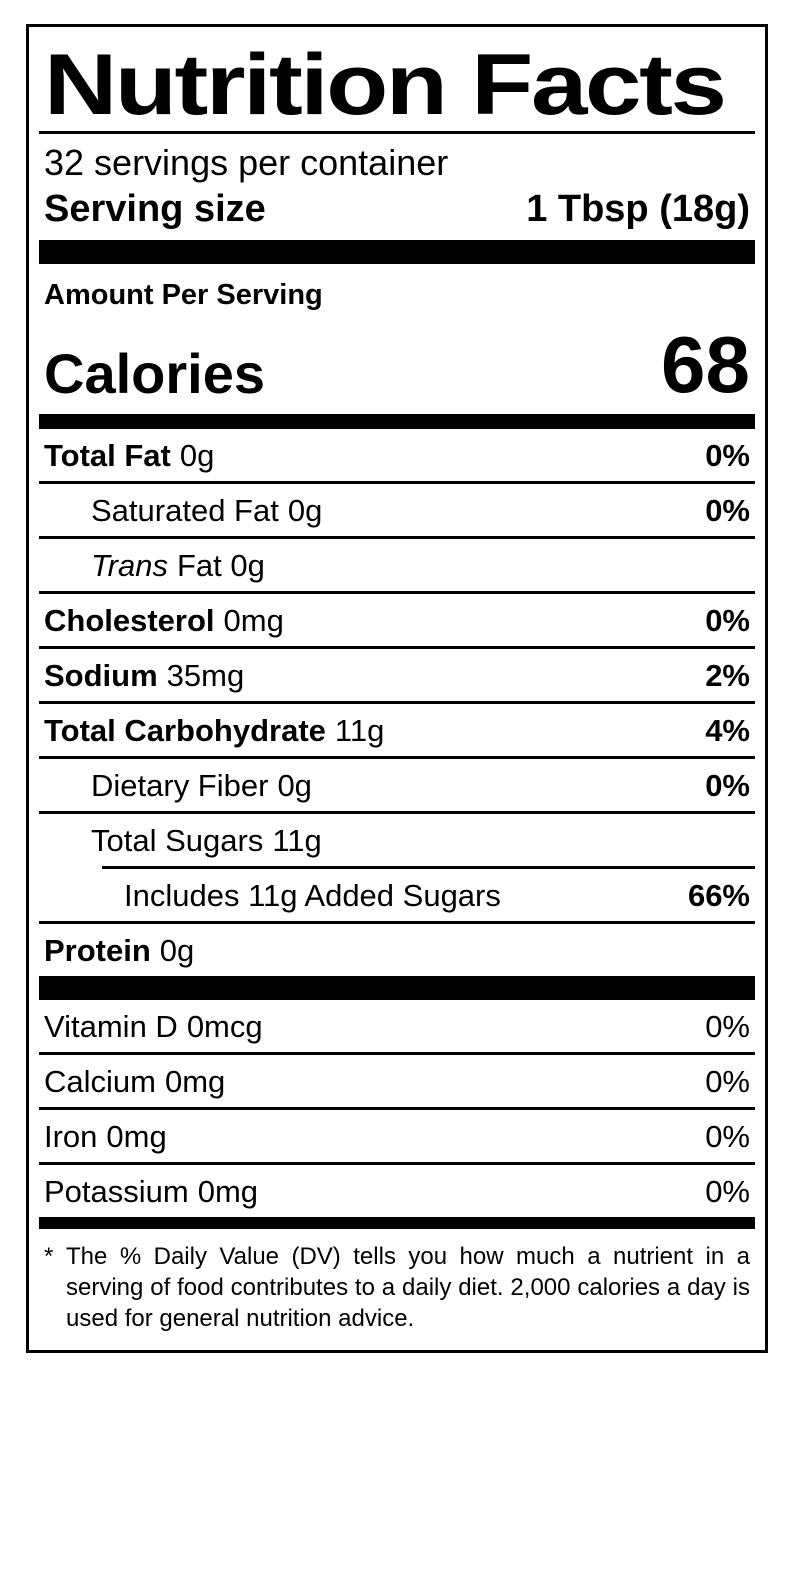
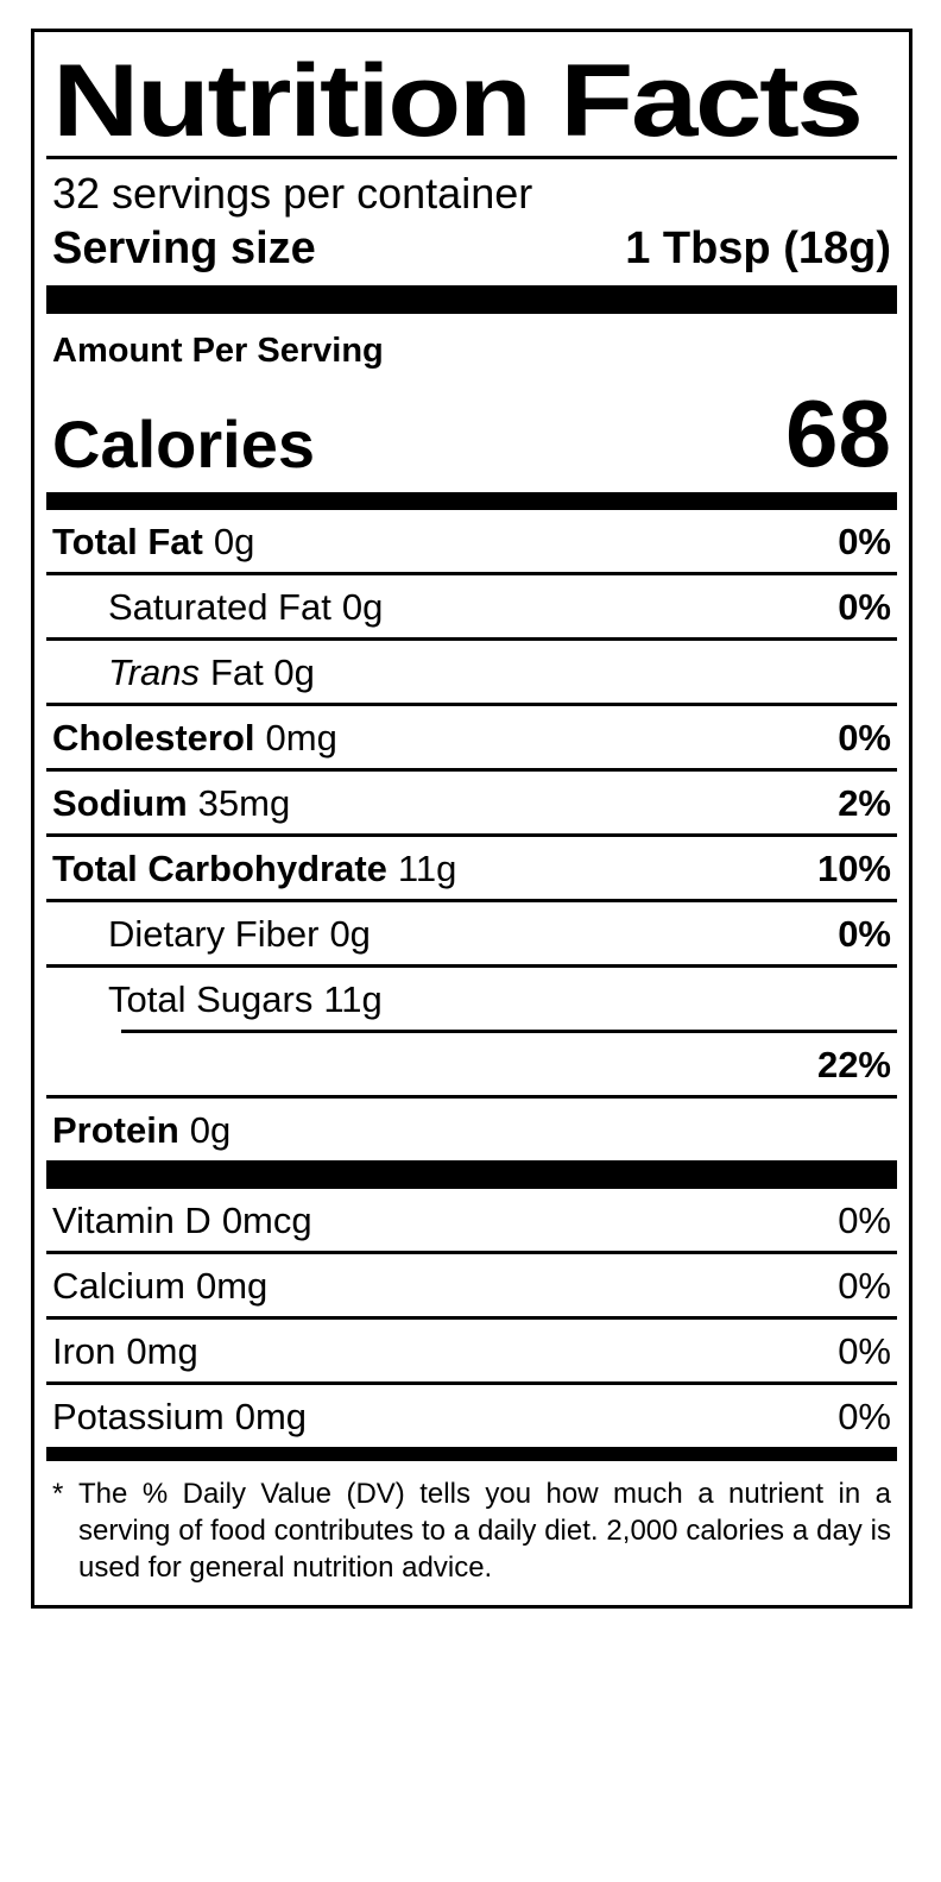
  Nutrition Facts
  32 servings per container
  Serving size
  1 Tbsp (18g)
  Amount Per Serving
  Calories
  68
  Total Fat
  0g
  0%
  Saturated Fat
  0g
  0%
  Trans
  Fat 0g
  Cholesterol
  0mg
  0%
  Sodium
  35mg
  2%
  Total Carbohydrate
  11g
- 4%
+ 10%
  Dietary Fiber
  0g
  0%
  Total Sugars
  11g
- Includes 11g Added Sugars
- 66%
+ 22%
  Protein
  0g
  Vitamin D
  0mcg
  0%
  Calcium
  0mg
  0%
  Iron
  0mg
  0%
  Potassium
  0mg
  0%
  *
  The % Daily Value (DV) tells you how much a nutrient in a serving of food contributes to a daily diet. 2,000 calories a day is used for general nutrition advice.
